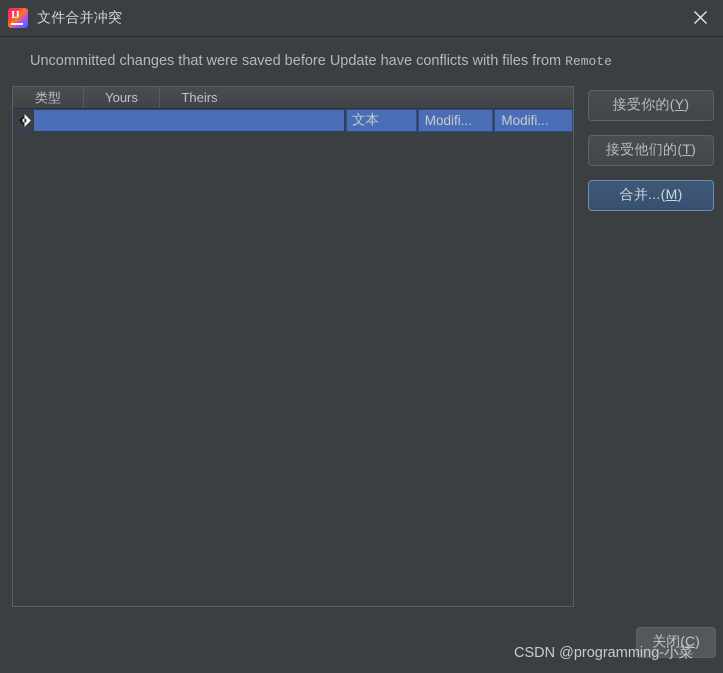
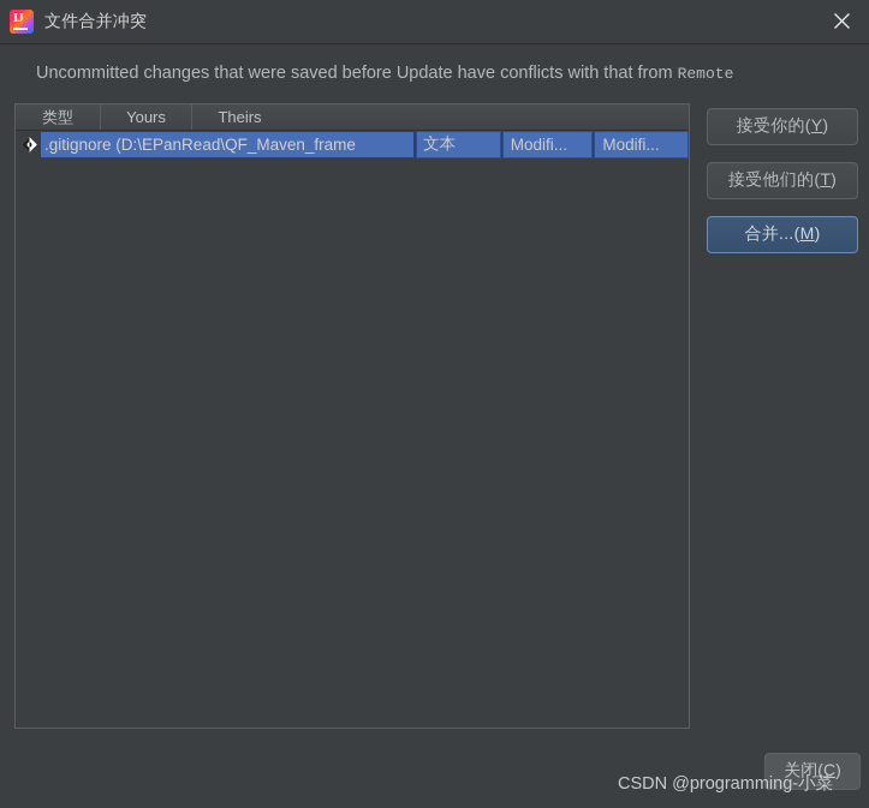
  IJ
  文件合并冲突
- Uncommitted changes that were saved before Update have conflicts with files from Remote
+ Uncommitted changes that were saved before Update have conflicts with that from Remote
  类型
  Yours
  Theirs
+ .gitignore (D:\EPanRead\QF_Maven_frame
  文本
  Modifi...
  Modifi...
  接受你的(Y)
  接受他们的(T)
  合并...(M)
  关闭(C)
  CSDN @programming-小菜
